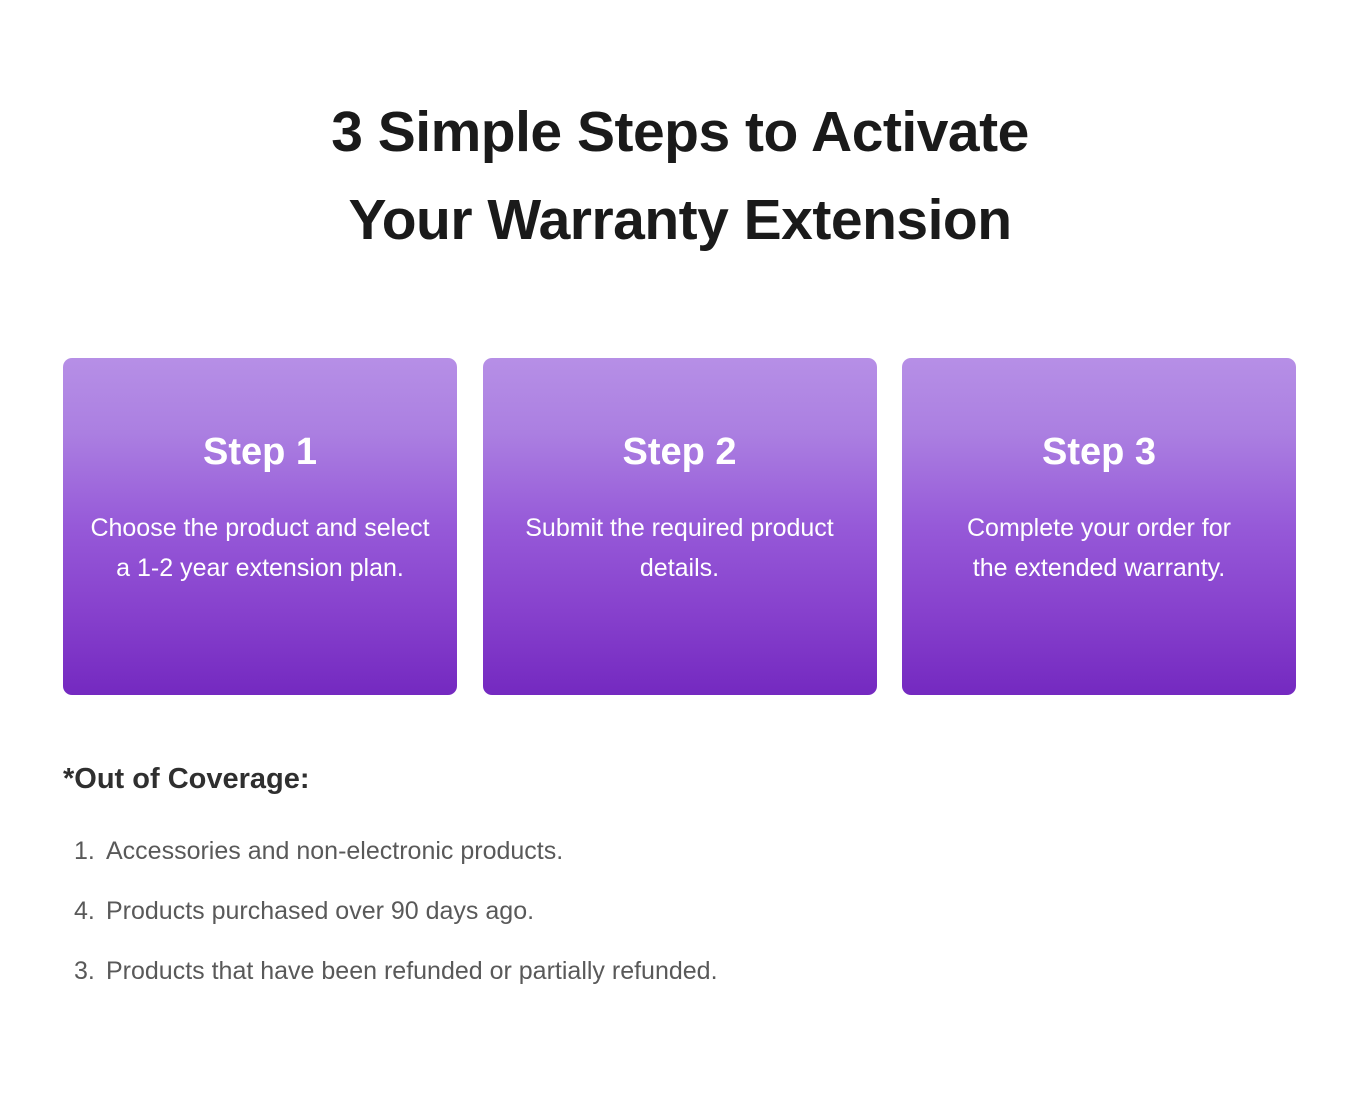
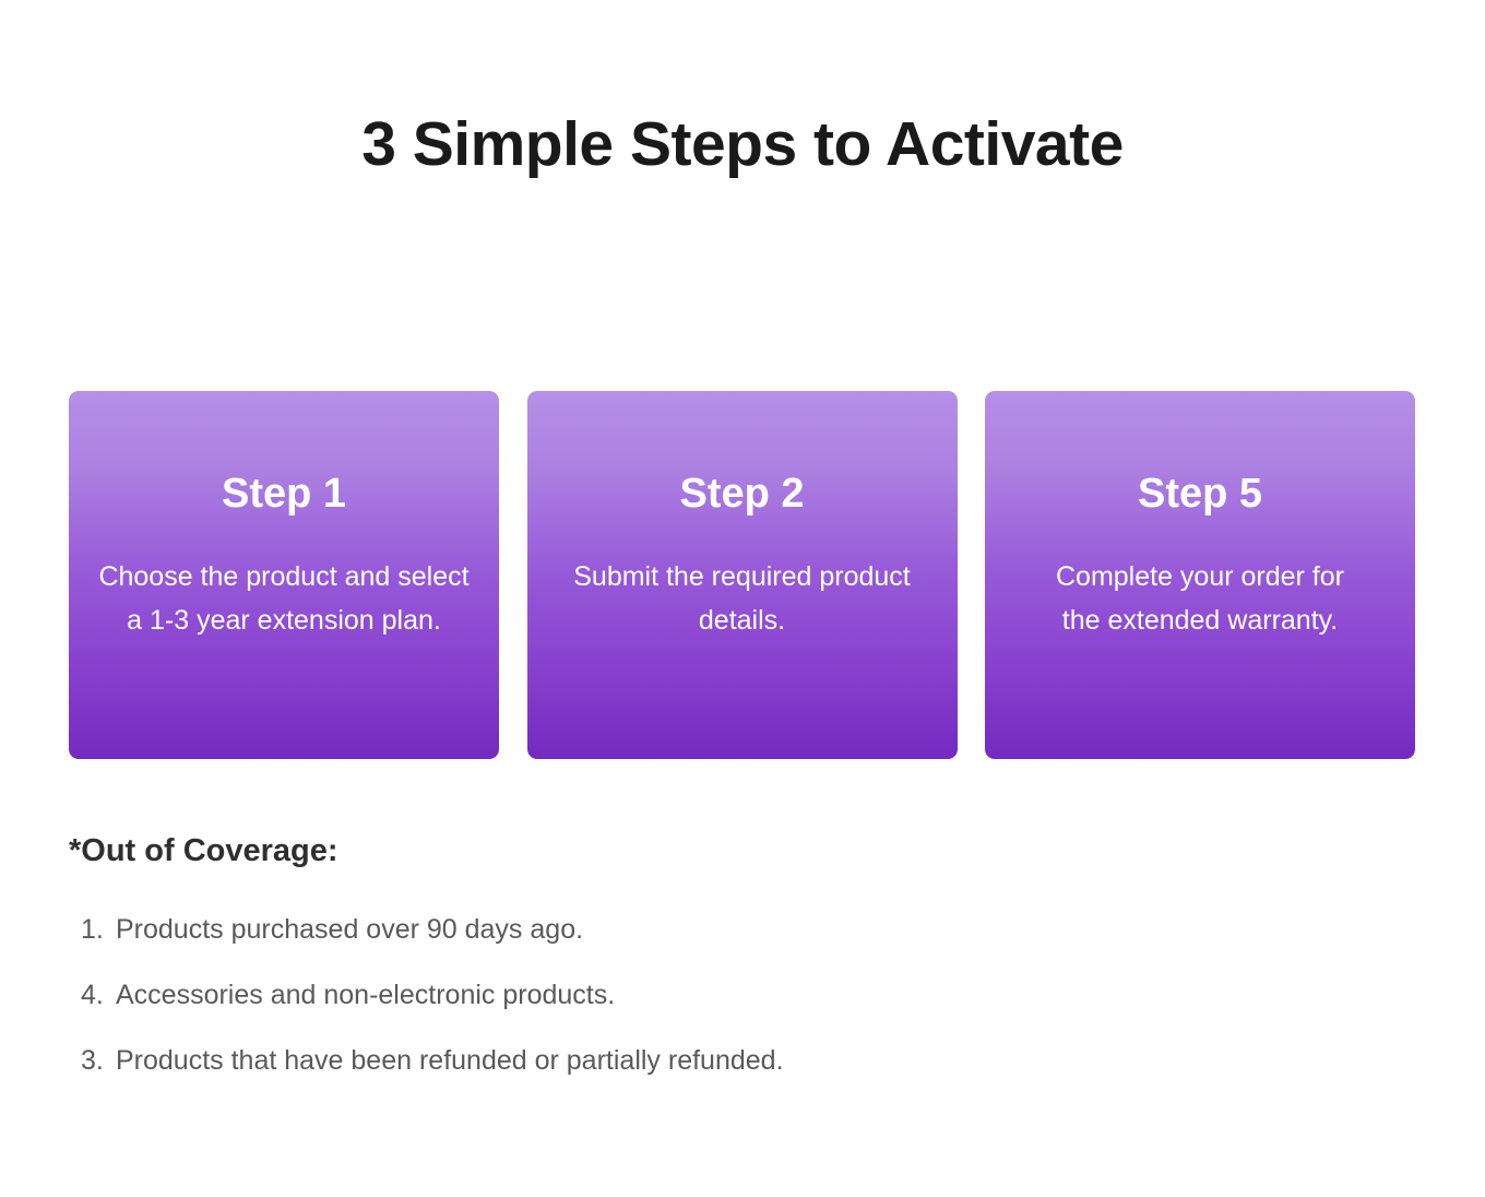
  3 Simple Steps to Activate
- Your Warranty Extension
  Step 1
- Choose the product and select a 1-2 year extension plan.
+ Choose the product and select a 1-3 year extension plan.
  Step 2
  Submit the required product details.
- Step 3
+ Step 5
  Complete your order for the extended warranty.
  *Out of Coverage:
  1.
- Accessories and non-electronic products.
+ Products purchased over 90 days ago.
  4.
- Products purchased over 90 days ago.
+ Accessories and non-electronic products.
  3.
  Products that have been refunded or partially refunded.
